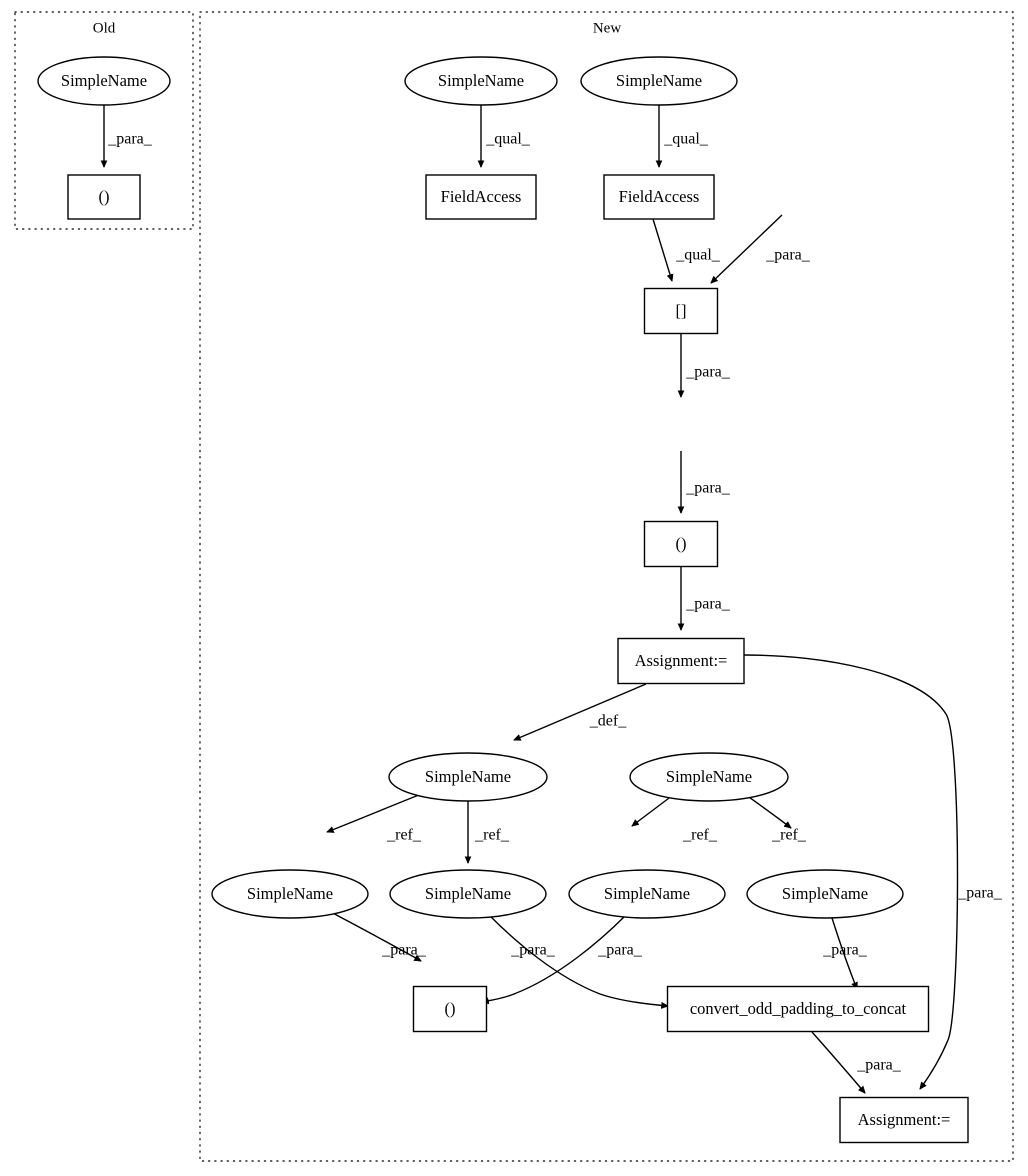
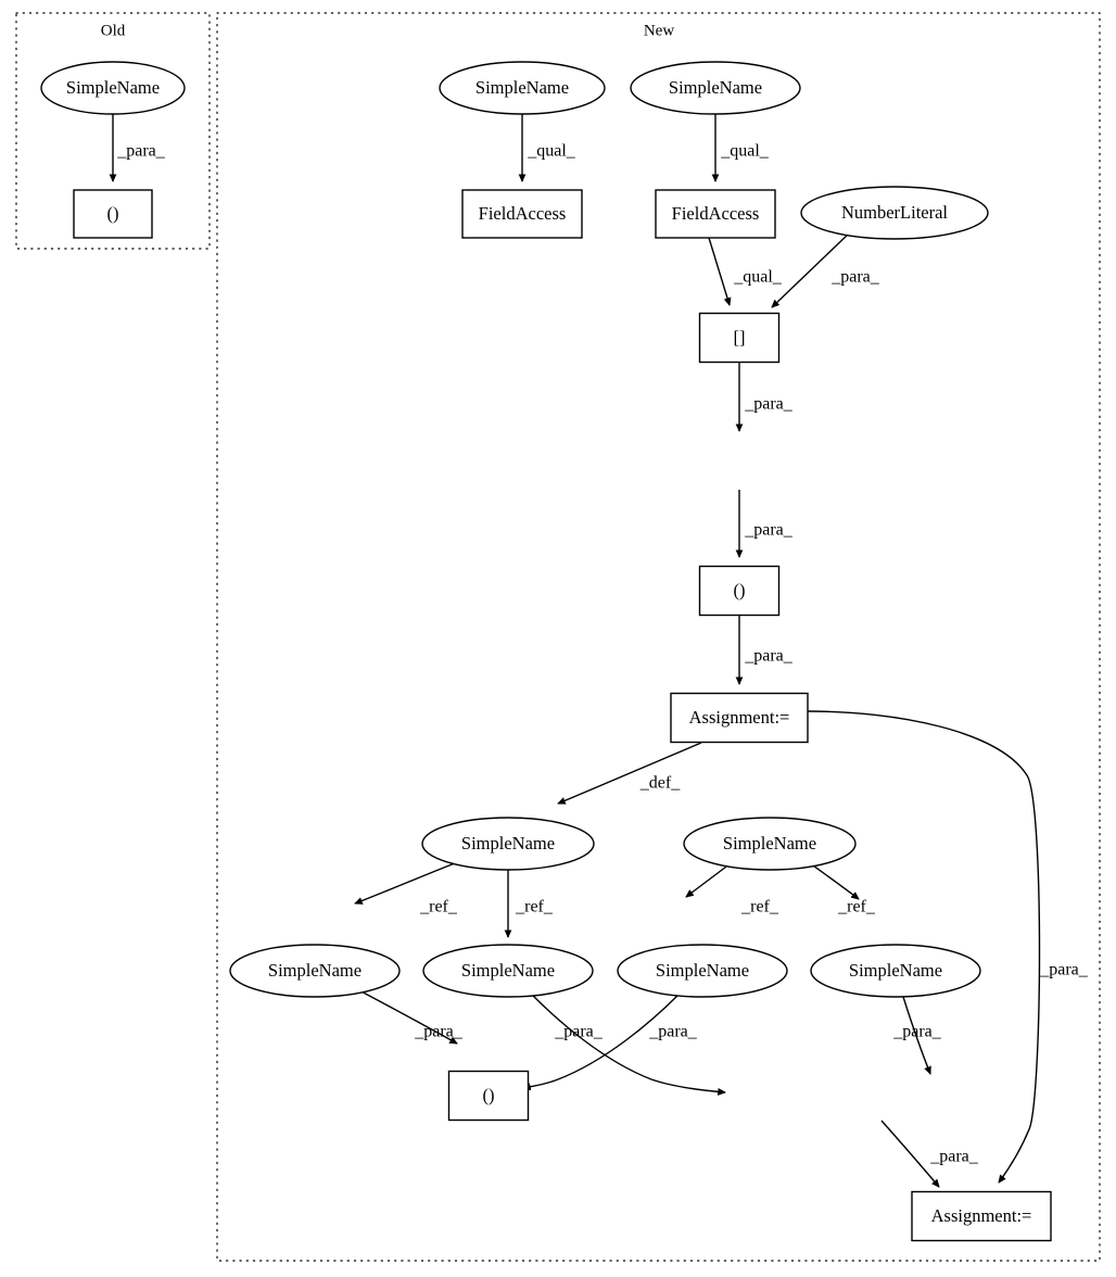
  Old
  New
  SimpleName
  ()
  SimpleName
  SimpleName
  FieldAccess
  FieldAccess
+ NumberLiteral
  []
  ()
  Assignment:=
  SimpleName
  SimpleName
  SimpleName
  SimpleName
  SimpleName
  SimpleName
  ()
- convert_odd_padding_to_concat
  Assignment:=
  _para_
  _qual_
  _qual_
  _qual_
  _para_
  _para_
  _para_
  _para_
  _def_
  _ref_
  _ref_
  _ref_
  _ref_
  _para_
  _para_
  _para_
  _para_
  _para_
  _para_
